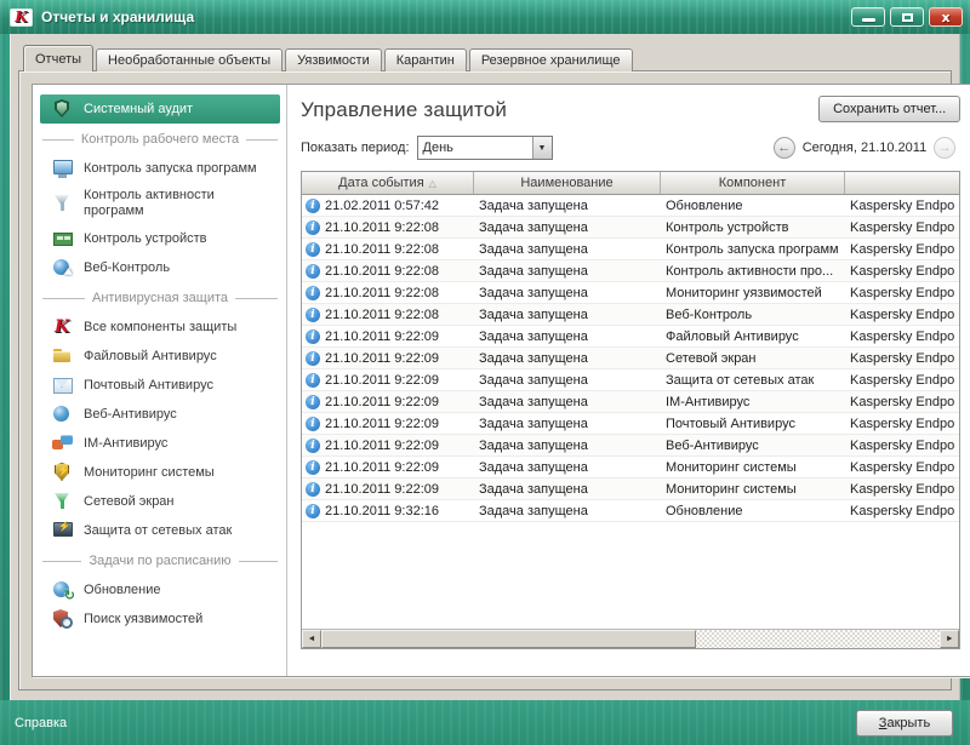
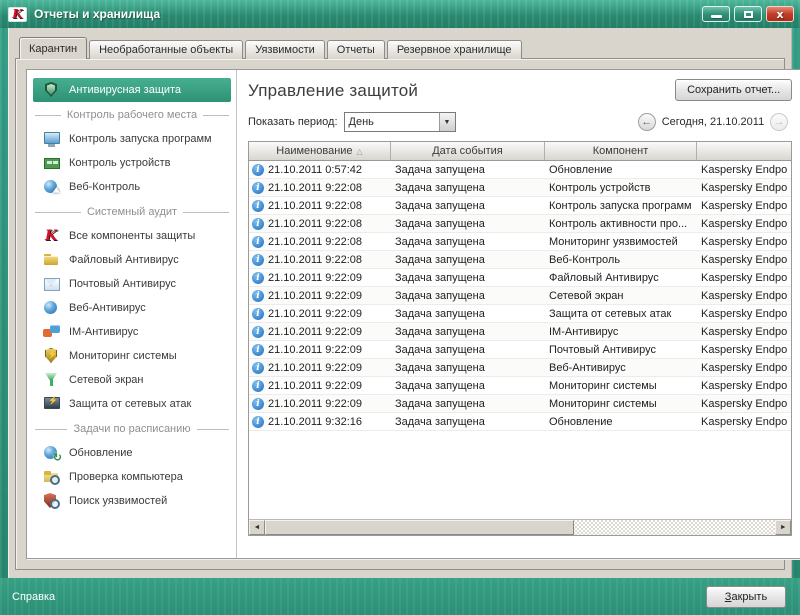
  Отчеты и хранилища
  x
- Отчеты
+ Карантин
  Необработанные объекты
  Уязвимости
- Карантин
+ Отчеты
  Резервное хранилище
- Системный аудит
+ Антивирусная защита
  Контроль рабочего места
  Контроль запуска программ
- Контроль активности программ
  Контроль устройств
  Веб-Контроль
- Антивирусная защита
+ Системный аудит
  Все компоненты защиты
  Файловый Антивирус
  Почтовый Антивирус
  Веб-Антивирус
  IM-Антивирус
  Мониторинг системы
  Сетевой экран
  Защита от сетевых атак
  Задачи по расписанию
  Обновление
+ Проверка компьютера
  Поиск уязвимостей
  Управление защитой
  Сохранить отчет...
  Показать период:
  День
  ←
  Сегодня, 21.10.2011
  →
- Дата события
+ Наименование
  △
- Наименование
+ Дата события
  Компонент
  i
- 21.02.2011 0:57:42
+ 21.10.2011 0:57:42
  Задача запущена
  Обновление
  Kaspersky Endpo
  i
  21.10.2011 9:22:08
  Задача запущена
  Контроль устройств
  Kaspersky Endpo
  i
  21.10.2011 9:22:08
  Задача запущена
  Контроль запуска программ
  Kaspersky Endpo
  i
  21.10.2011 9:22:08
  Задача запущена
  Контроль активности про...
  Kaspersky Endpo
  i
  21.10.2011 9:22:08
  Задача запущена
  Мониторинг уязвимостей
  Kaspersky Endpo
  i
  21.10.2011 9:22:08
  Задача запущена
  Веб-Контроль
  Kaspersky Endpo
  i
  21.10.2011 9:22:09
  Задача запущена
  Файловый Антивирус
  Kaspersky Endpo
  i
  21.10.2011 9:22:09
  Задача запущена
  Сетевой экран
  Kaspersky Endpo
  i
  21.10.2011 9:22:09
  Задача запущена
  Защита от сетевых атак
  Kaspersky Endpo
  i
  21.10.2011 9:22:09
  Задача запущена
  IM-Антивирус
  Kaspersky Endpo
  i
  21.10.2011 9:22:09
  Задача запущена
  Почтовый Антивирус
  Kaspersky Endpo
  i
  21.10.2011 9:22:09
  Задача запущена
  Веб-Антивирус
  Kaspersky Endpo
  i
  21.10.2011 9:22:09
  Задача запущена
  Мониторинг системы
  Kaspersky Endpo
  i
  21.10.2011 9:22:09
  Задача запущена
  Мониторинг системы
  Kaspersky Endpo
  i
  21.10.2011 9:32:16
  Задача запущена
  Обновление
  Kaspersky Endpo
  Справка
  Закрыть
